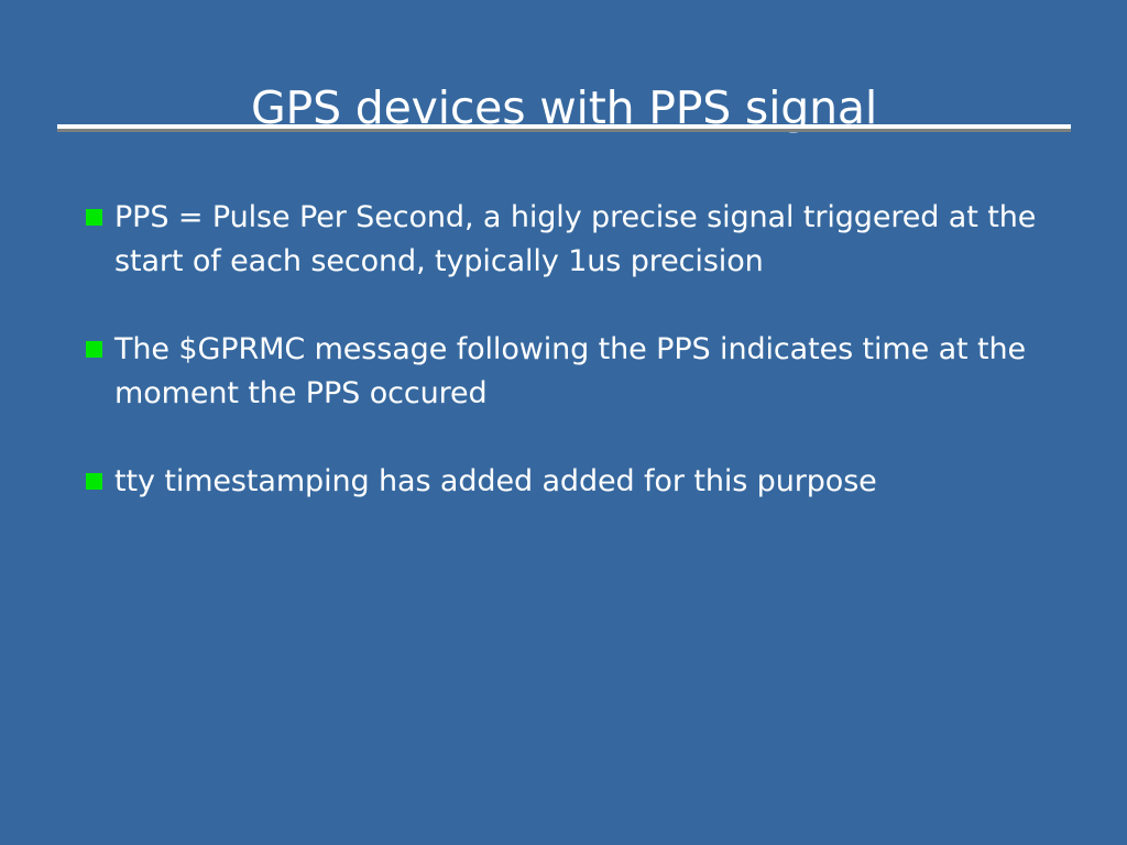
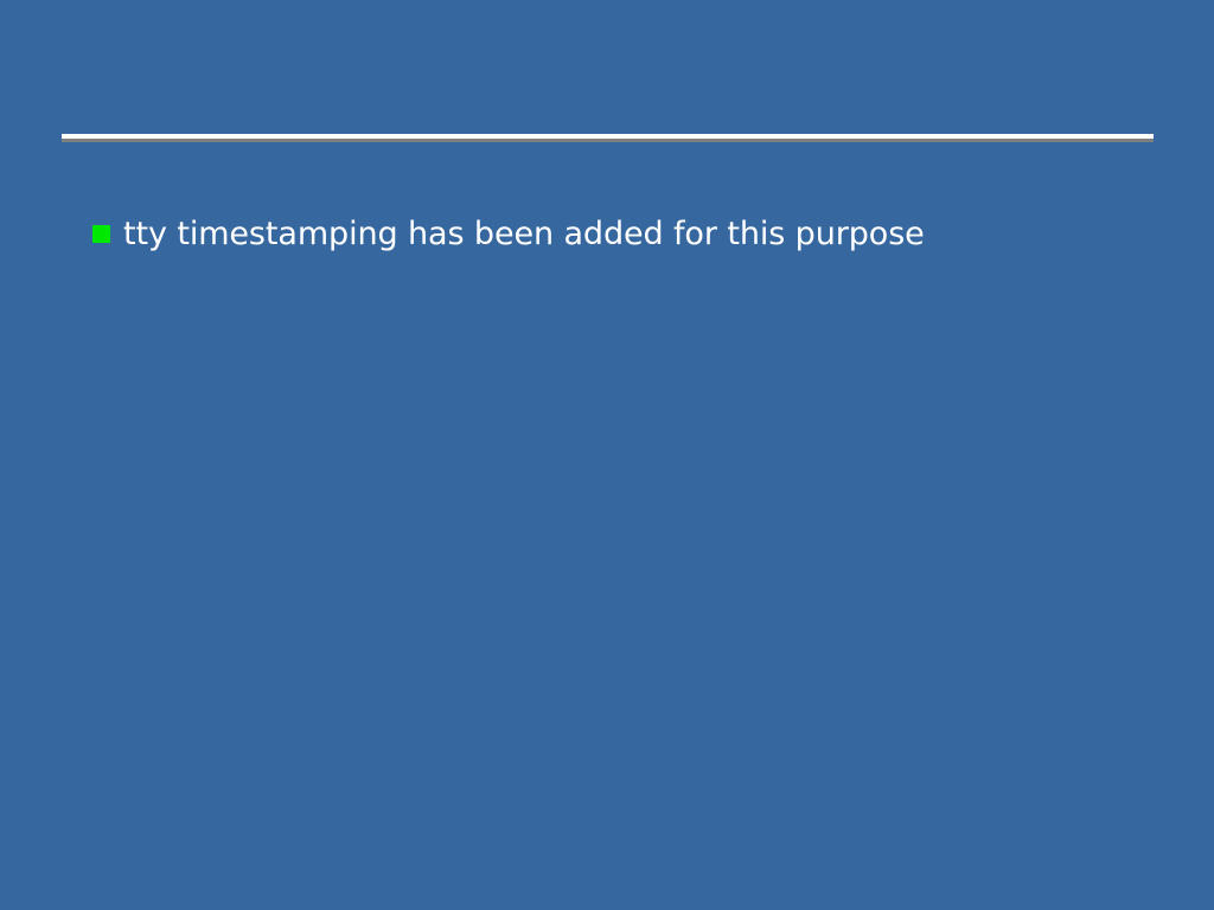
- GPS devices with PPS signal
- PPS = Pulse Per Second, a higly precise signal triggered at the start of each second, typically 1us precision
- The $GPRMC message following the PPS indicates time at the moment the PPS occured
- tty timestamping has added added for this purpose
+ tty timestamping has been added for this purpose
